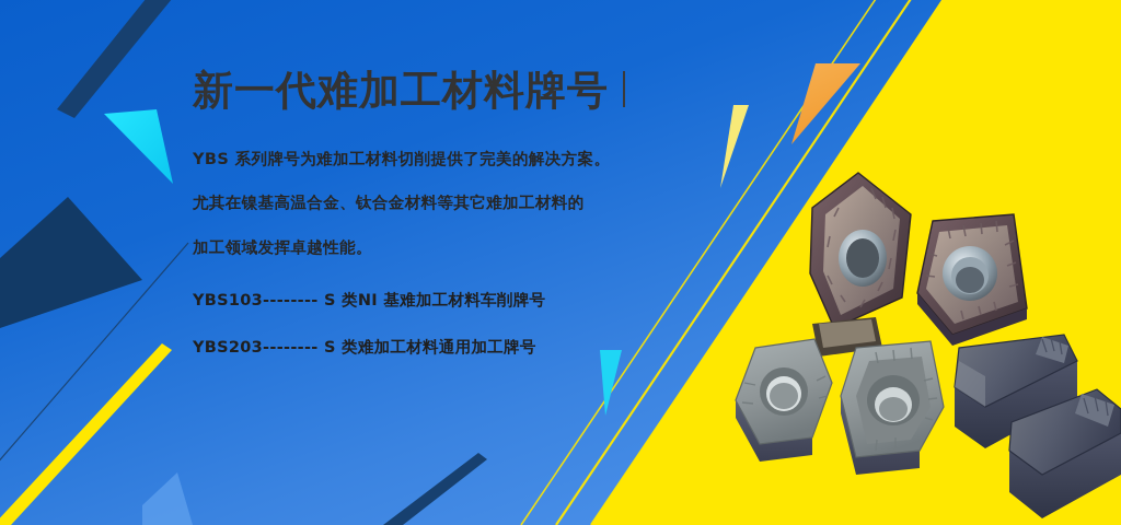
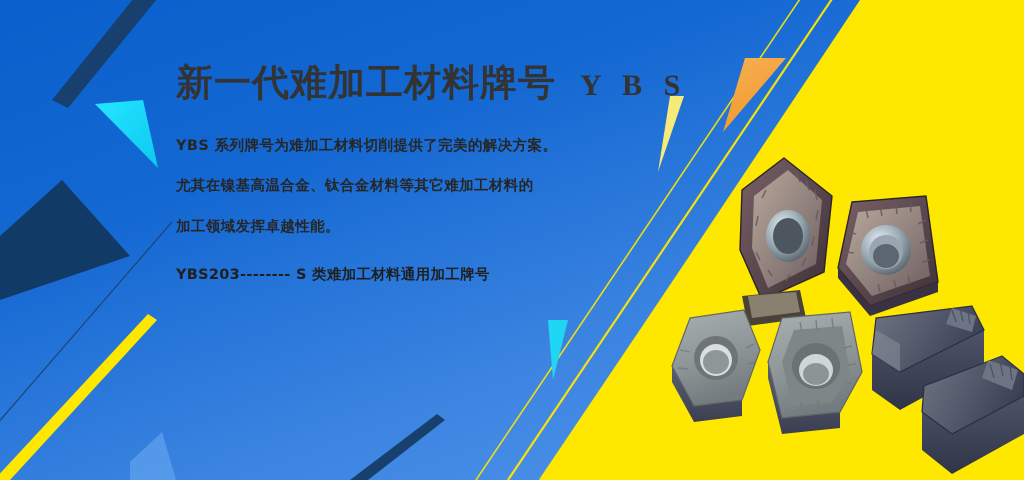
  新一代难加工材料牌号
+ Y B S
  YBS 系列牌号为难加工材料切削提供了完美的解决方案。
  尤其在镍基高温合金、钛合金材料等其它难加工材料的
  加工领域发挥卓越性能。
- YBS103-------- S 类NI 基难加工材料车削牌号
  YBS203-------- S 类难加工材料通用加工牌号
